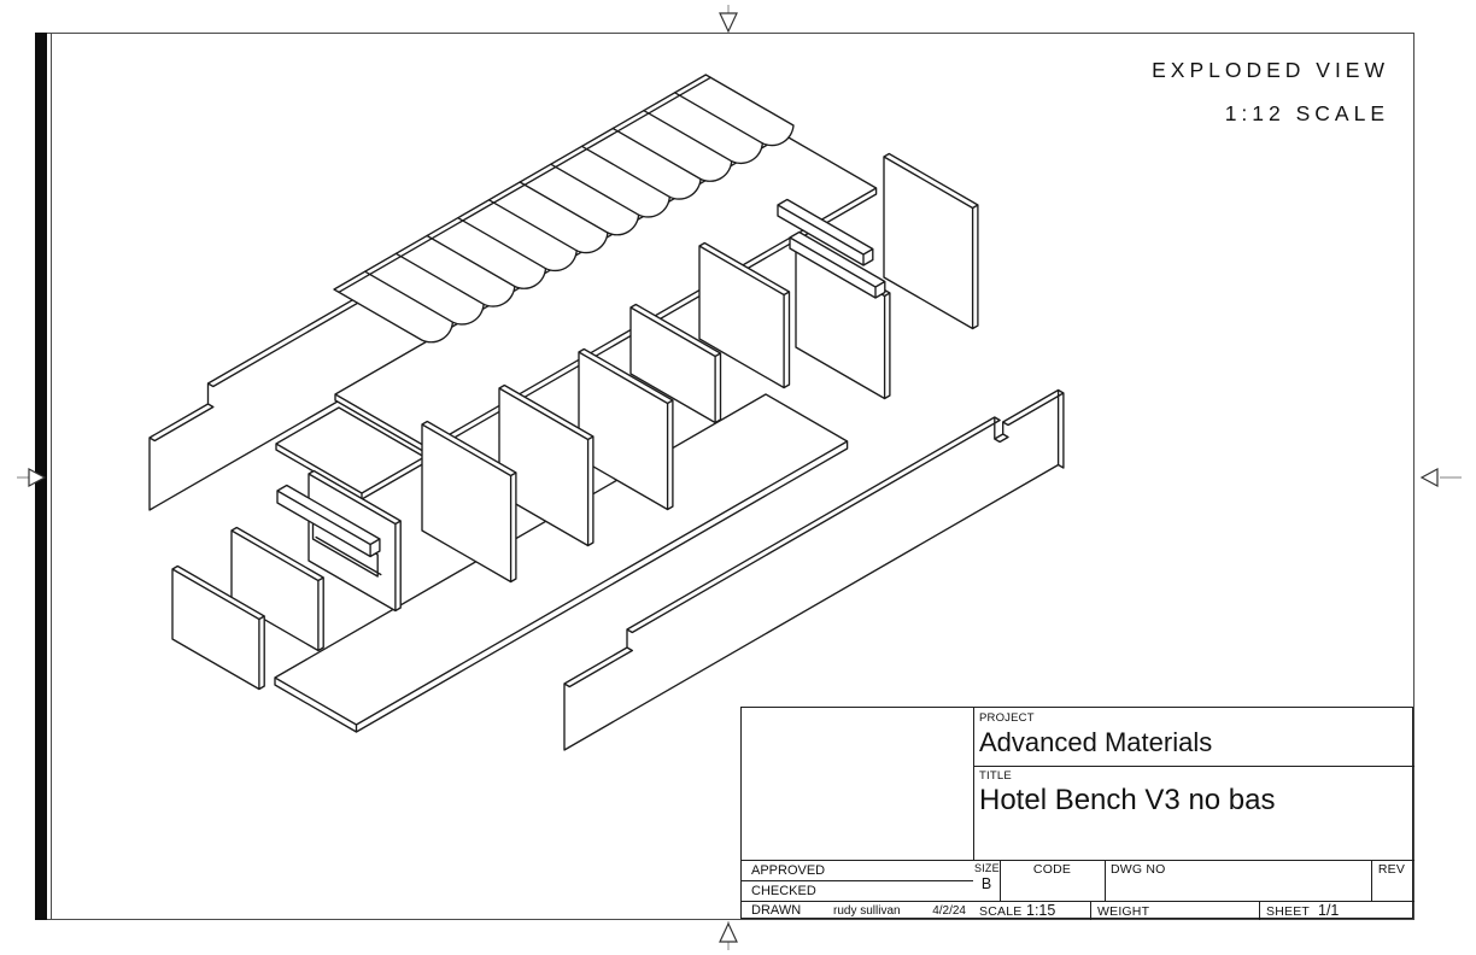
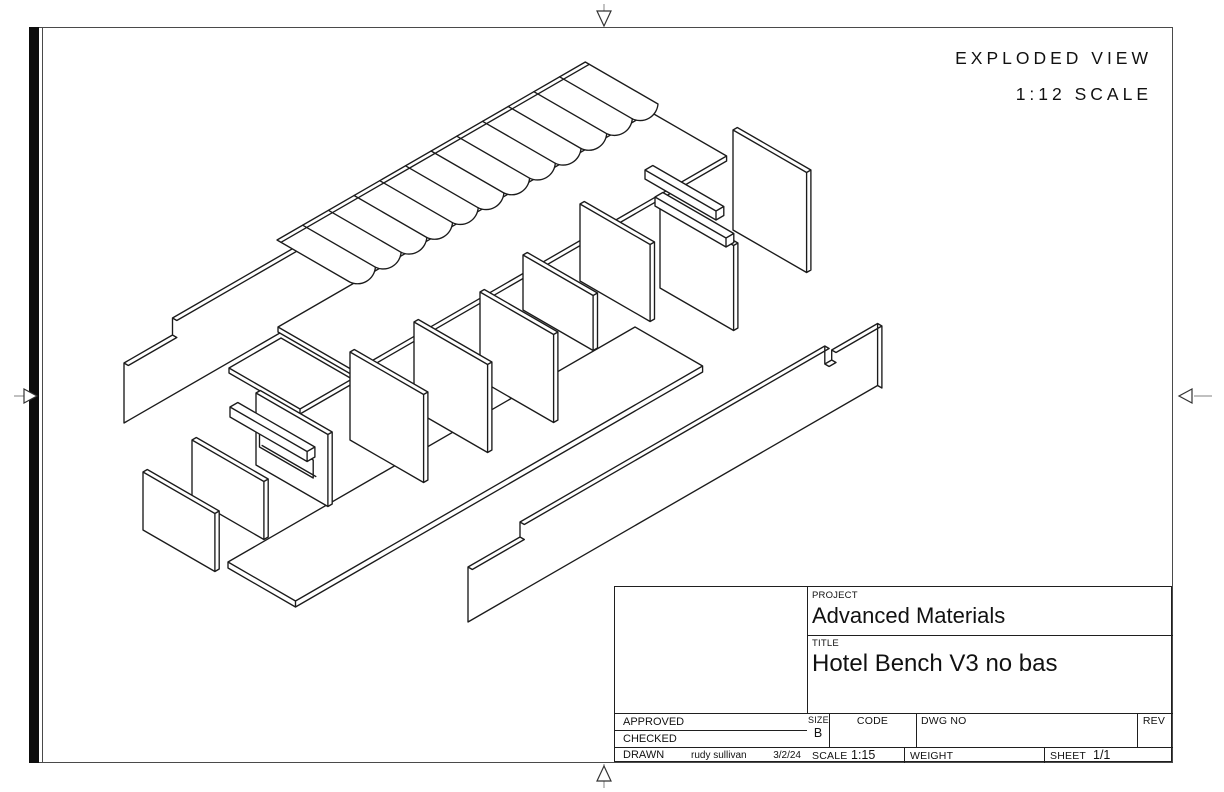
  EXPLODED VIEW
  1:12 SCALE
  PROJECT
  Advanced Materials
  TITLE
  Hotel Bench V3 no bas
  APPROVED
  CHECKED
  DRAWN
  rudy sullivan
- 4/2/24
+ 3/2/24
  SIZE
  B
  CODE
  DWG NO
  REV
  SCALE
  1:15
  WEIGHT
  SHEET
  1/1
